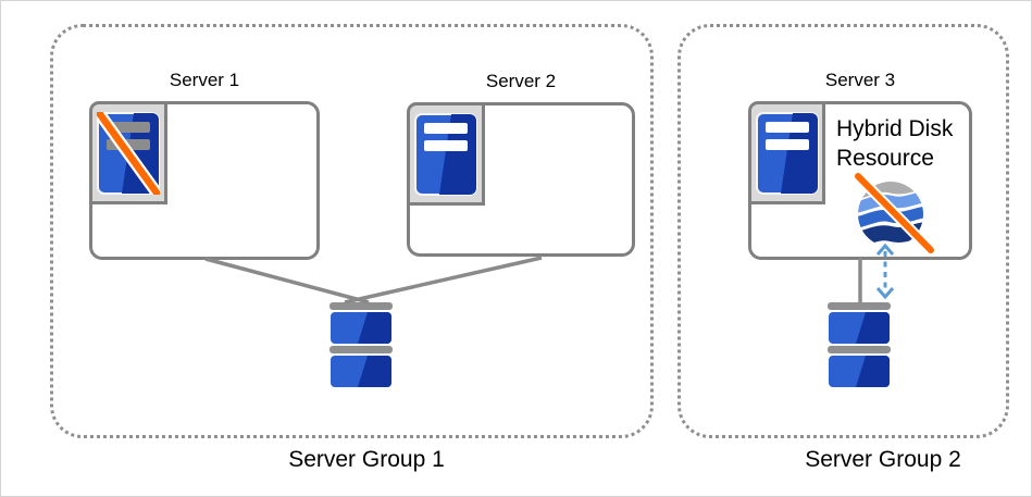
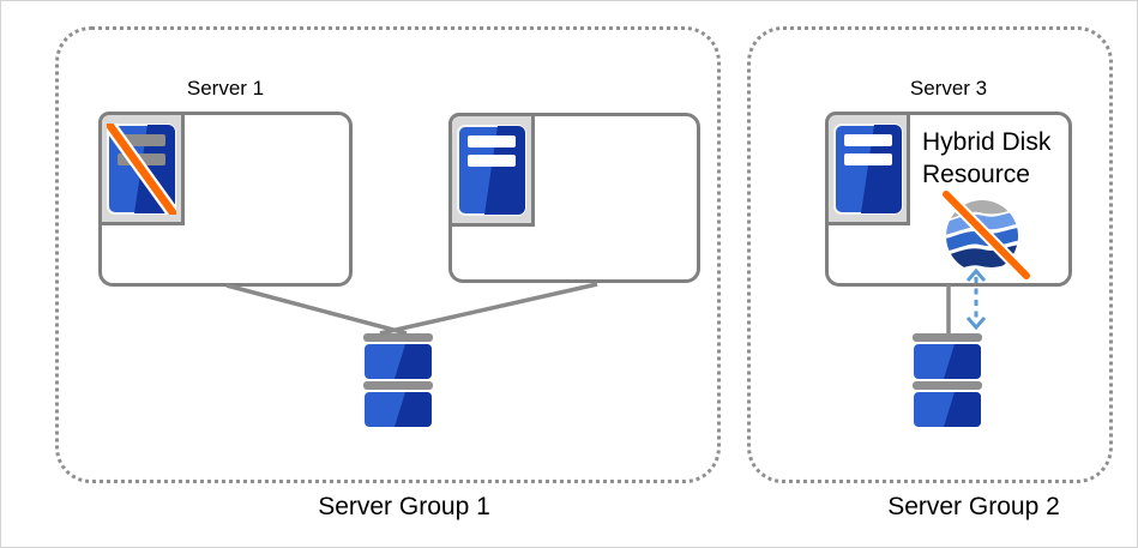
  Server 1
- Server 2
  Server Group 1
  Server 3
  Hybrid Disk Resource
  Server Group 2
